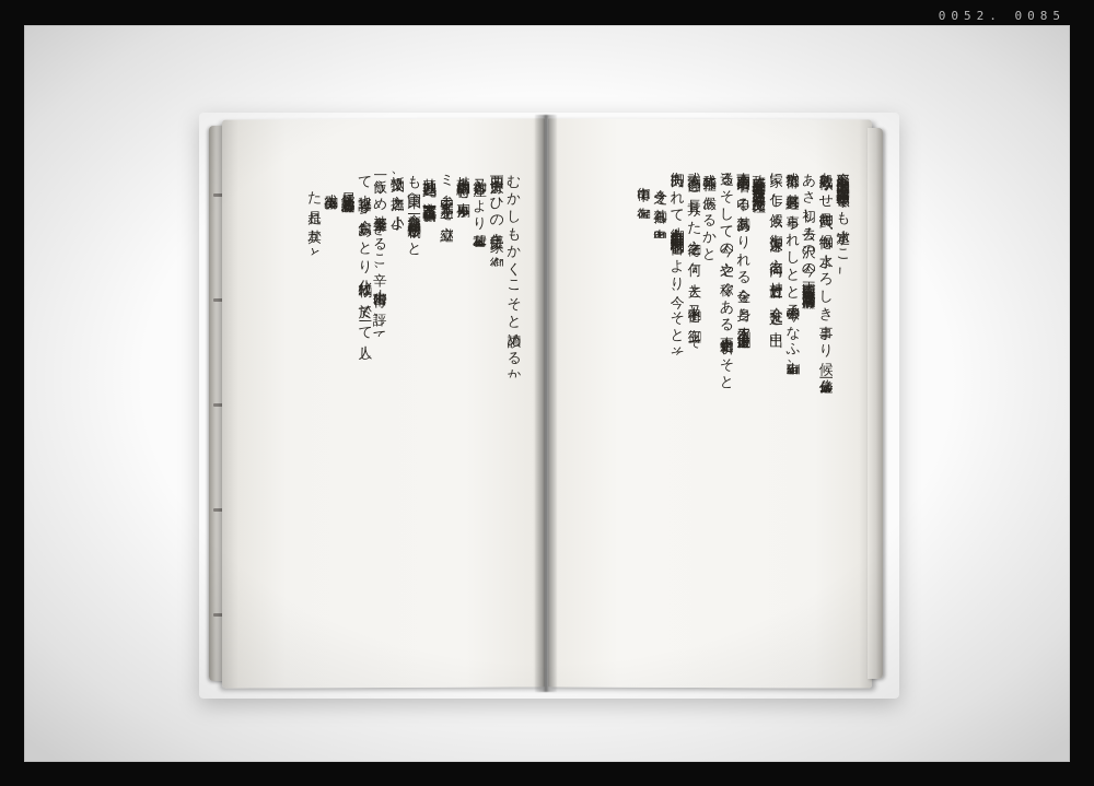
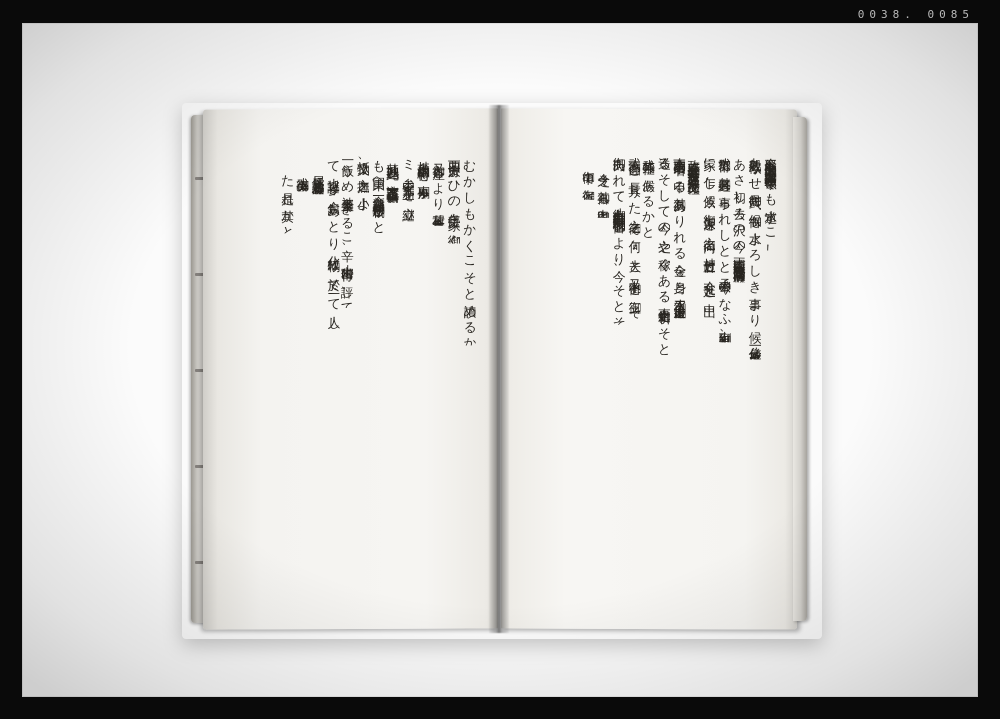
- 0052. 0085
+ 0038. 0085
